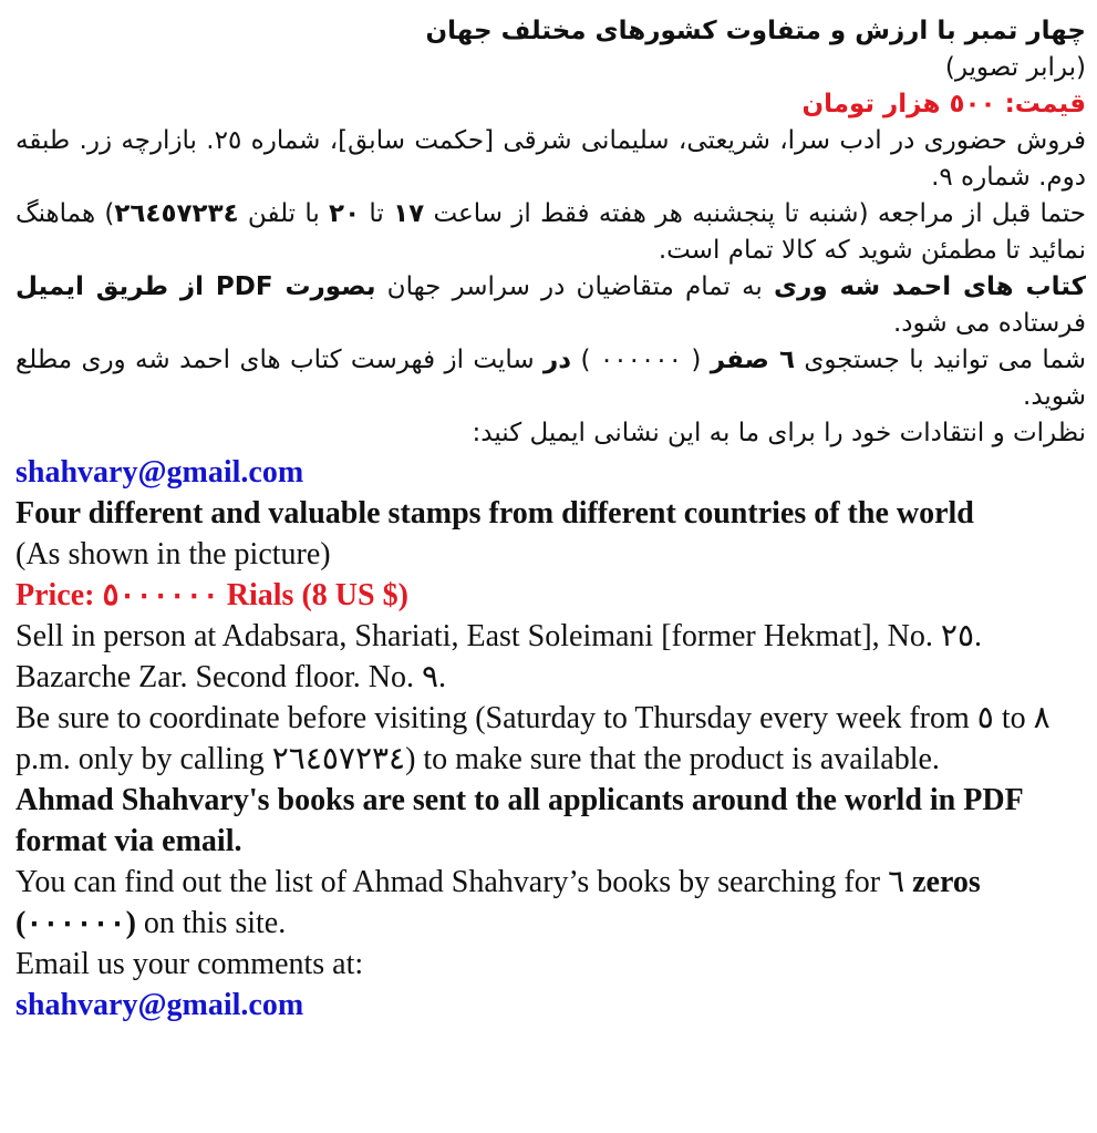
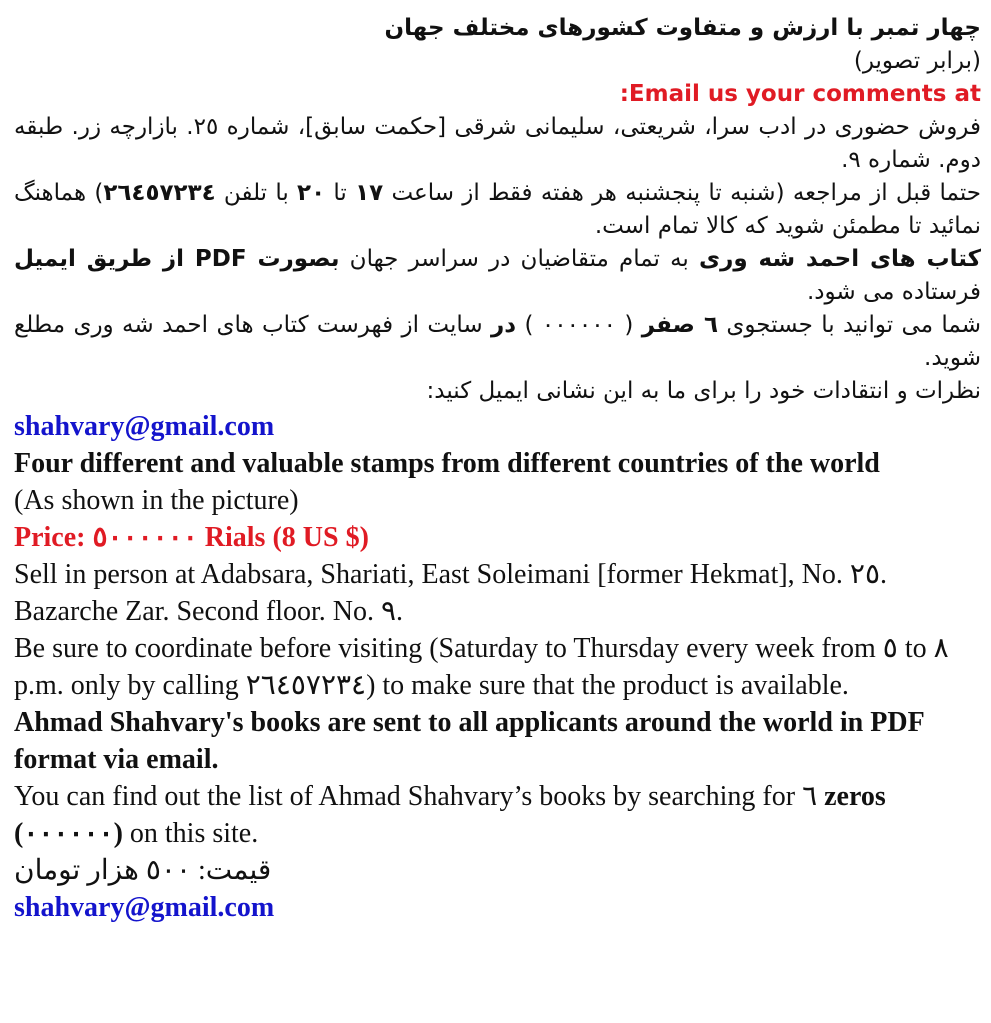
  چهار تمبر با ارزش و متفاوت کشورهای مختلف جهان
  (برابر تصویر)
- قیمت: ٥٠٠ هزار تومان
+ Email us your comments at:
  فروش حضوری در ادب سرا، شریعتی، سلیمانی شرقی [حکمت سابق]، شماره ٢٥. بازارچه زر. طبقه دوم. شماره ٩.
  حتما قبل از مراجعه (شنبه تا پنجشنبه هر هفته فقط از ساعت ١٧ تا ٢٠ با تلفن ٢٦٤٥٧٢٣٤) هماهنگ نمائید تا مطمئن شوید که کالا تمام است.
  کتاب های احمد شه وری به تمام متقاضیان در سراسر جهان بصورت PDF از طریق ایمیل فرستاده می شود.
  شما می توانید با جستجوی ٦ صفر ( ٠٠٠٠٠٠ ) در سایت از فهرست کتاب های احمد شه وری مطلع شوید.
  نظرات و انتقادات خود را برای ما به این نشانی ایمیل کنید:
  shahvary@gmail.com
  Four different and valuable stamps from different countries of the world
  (As shown in the picture)
  Price: ٥٠٠٠٠٠٠ Rials (8 US $)
  Sell in person at Adabsara, Shariati, East Soleimani [former Hekmat], No. ٢٥. Bazarche Zar. Second floor. No. ٩.
  Be sure to coordinate before visiting (Saturday to Thursday every week from ٥ to ٨ p.m. only by calling ٢٦٤٥٧٢٣٤) to make sure that the product is available.
  Ahmad Shahvary's books are sent to all applicants around the world in PDF format via email.
  You can find out the list of Ahmad Shahvary’s books by searching for ٦ zeros (٠٠٠٠٠٠) on this site.
- Email us your comments at:
+ قیمت: ٥٠٠ هزار تومان
  shahvary@gmail.com
